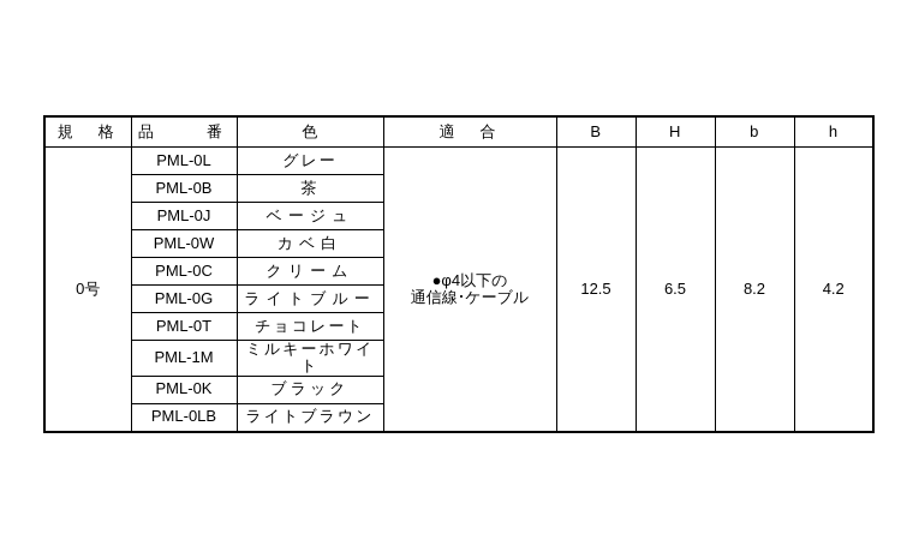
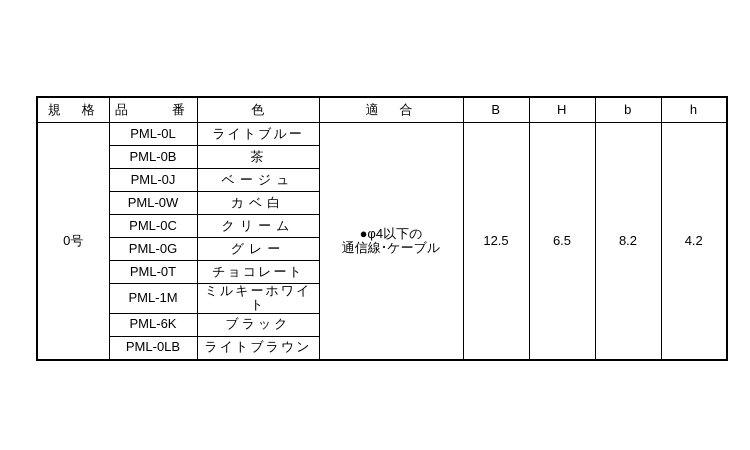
  規 格	品 番	色	適 合	B	H	b	h
- 0号	PML-0L	グレー	●φ4以下の 通信線･ケーブル	12.5	6.5	8.2	4.2
+ 0号	PML-0L	ライトブルー	●φ4以下の 通信線･ケーブル	12.5	6.5	8.2	4.2
  PML-0B	茶
  PML-0J	ベージュ
  PML-0W	カベ白
  PML-0C	クリーム
- PML-0G	ライトブルー
+ PML-0G	グレー
  PML-0T	チョコレート
  PML-1M	ミルキーホワイト
- PML-0K	ブラック
+ PML-6K	ブラック
  PML-0LB	ライトブラウン
